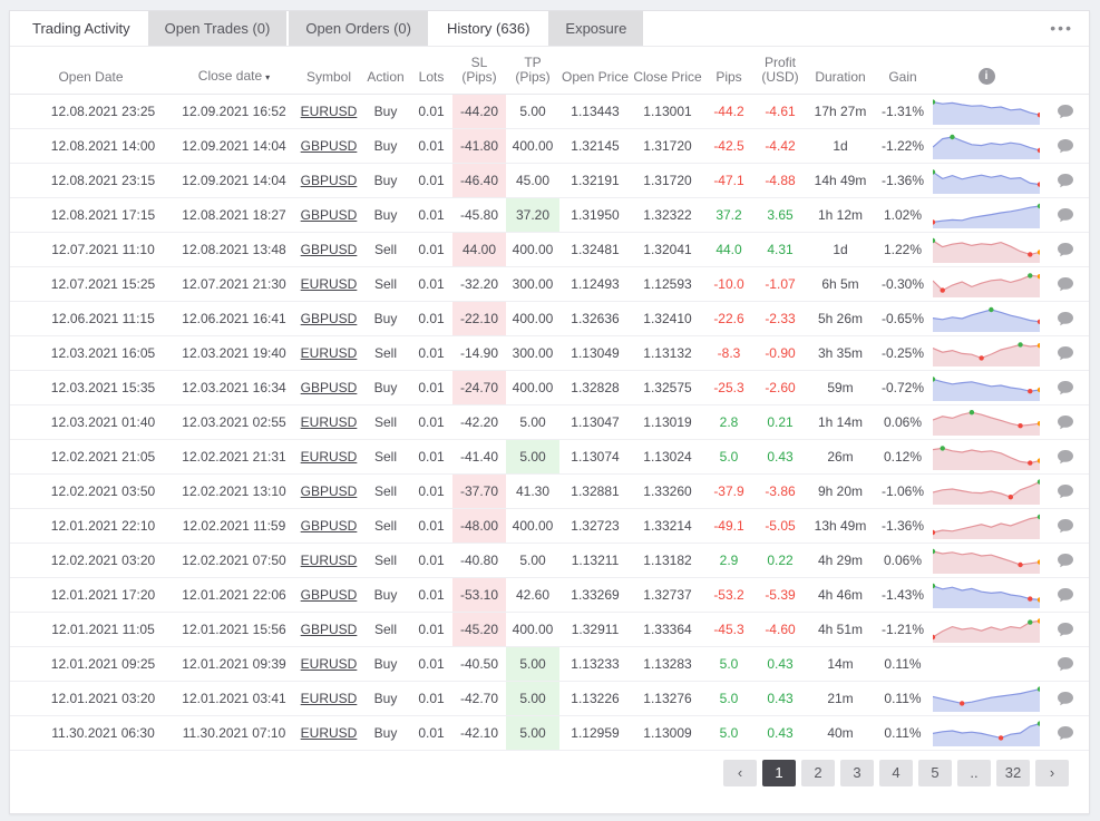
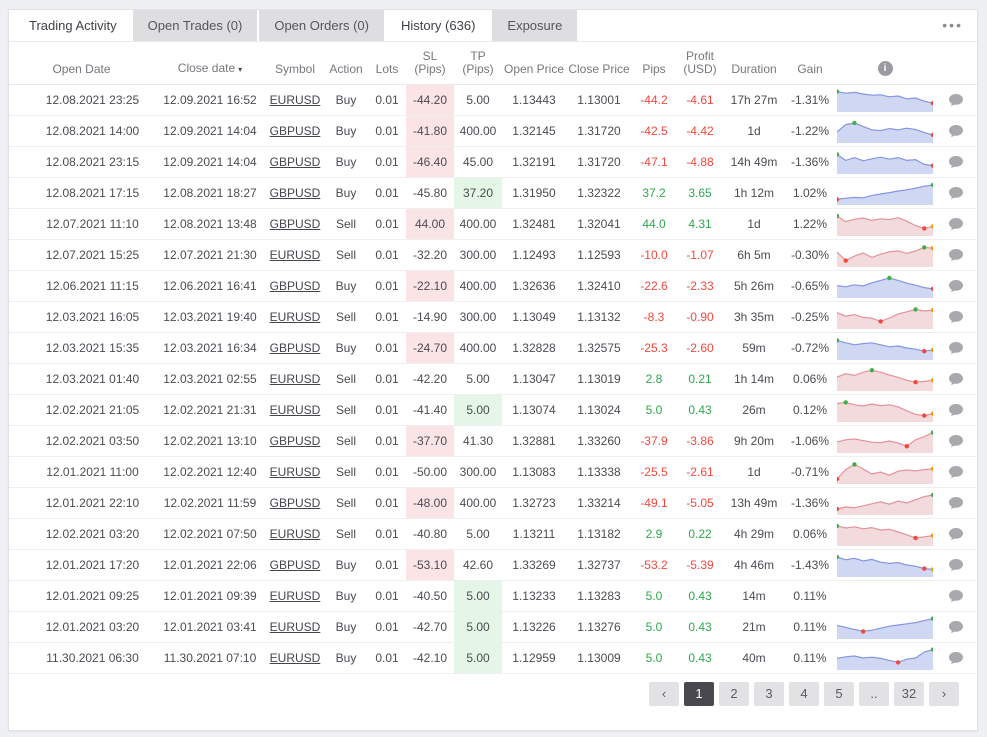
  Trading Activity
  Open Trades (0)
  Open Orders (0)
  History (636)
  Exposure
  •••
  Open Date	Close date ▾	Symbol	Action	Lots	SL(Pips)	TP(Pips)	Open Price	Close Price	Pips	Profit(USD)	Duration	Gain	i
  12.08.2021 23:25	12.09.2021 16:52	EURUSD	Buy	0.01	-44.20	5.00	1.13443	1.13001	-44.2	-4.61	17h 27m	-1.31%
  12.08.2021 14:00	12.09.2021 14:04	GBPUSD	Buy	0.01	-41.80	400.00	1.32145	1.31720	-42.5	-4.42	1d	-1.22%
  12.08.2021 23:15	12.09.2021 14:04	GBPUSD	Buy	0.01	-46.40	45.00	1.32191	1.31720	-47.1	-4.88	14h 49m	-1.36%
  12.08.2021 17:15	12.08.2021 18:27	GBPUSD	Buy	0.01	-45.80	37.20	1.31950	1.32322	37.2	3.65	1h 12m	1.02%
  12.07.2021 11:10	12.08.2021 13:48	GBPUSD	Sell	0.01	44.00	400.00	1.32481	1.32041	44.0	4.31	1d	1.22%
  12.07.2021 15:25	12.07.2021 21:30	EURUSD	Sell	0.01	-32.20	300.00	1.12493	1.12593	-10.0	-1.07	6h 5m	-0.30%
  12.06.2021 11:15	12.06.2021 16:41	GBPUSD	Buy	0.01	-22.10	400.00	1.32636	1.32410	-22.6	-2.33	5h 26m	-0.65%
  12.03.2021 16:05	12.03.2021 19:40	EURUSD	Sell	0.01	-14.90	300.00	1.13049	1.13132	-8.3	-0.90	3h 35m	-0.25%
  12.03.2021 15:35	12.03.2021 16:34	GBPUSD	Buy	0.01	-24.70	400.00	1.32828	1.32575	-25.3	-2.60	59m	-0.72%
  12.03.2021 01:40	12.03.2021 02:55	EURUSD	Sell	0.01	-42.20	5.00	1.13047	1.13019	2.8	0.21	1h 14m	0.06%
  12.02.2021 21:05	12.02.2021 21:31	EURUSD	Sell	0.01	-41.40	5.00	1.13074	1.13024	5.0	0.43	26m	0.12%
  12.02.2021 03:50	12.02.2021 13:10	GBPUSD	Sell	0.01	-37.70	41.30	1.32881	1.33260	-37.9	-3.86	9h 20m	-1.06%
+ 12.01.2021 11:00	12.02.2021 12:40	EURUSD	Sell	0.01	-50.00	300.00	1.13083	1.13338	-25.5	-2.61	1d	-0.71%
  12.01.2021 22:10	12.02.2021 11:59	GBPUSD	Sell	0.01	-48.00	400.00	1.32723	1.33214	-49.1	-5.05	13h 49m	-1.36%
  12.02.2021 03:20	12.02.2021 07:50	EURUSD	Sell	0.01	-40.80	5.00	1.13211	1.13182	2.9	0.22	4h 29m	0.06%
  12.01.2021 17:20	12.01.2021 22:06	GBPUSD	Buy	0.01	-53.10	42.60	1.33269	1.32737	-53.2	-5.39	4h 46m	-1.43%
- 12.01.2021 11:05	12.01.2021 15:56	GBPUSD	Sell	0.01	-45.20	400.00	1.32911	1.33364	-45.3	-4.60	4h 51m	-1.21%
  12.01.2021 09:25	12.01.2021 09:39	EURUSD	Buy	0.01	-40.50	5.00	1.13233	1.13283	5.0	0.43	14m	0.11%
  12.01.2021 03:20	12.01.2021 03:41	EURUSD	Buy	0.01	-42.70	5.00	1.13226	1.13276	5.0	0.43	21m	0.11%
  11.30.2021 06:30	11.30.2021 07:10	EURUSD	Buy	0.01	-42.10	5.00	1.12959	1.13009	5.0	0.43	40m	0.11%
  ‹
  1
  2
  3
  4
  5
  ..
  32
  ›
